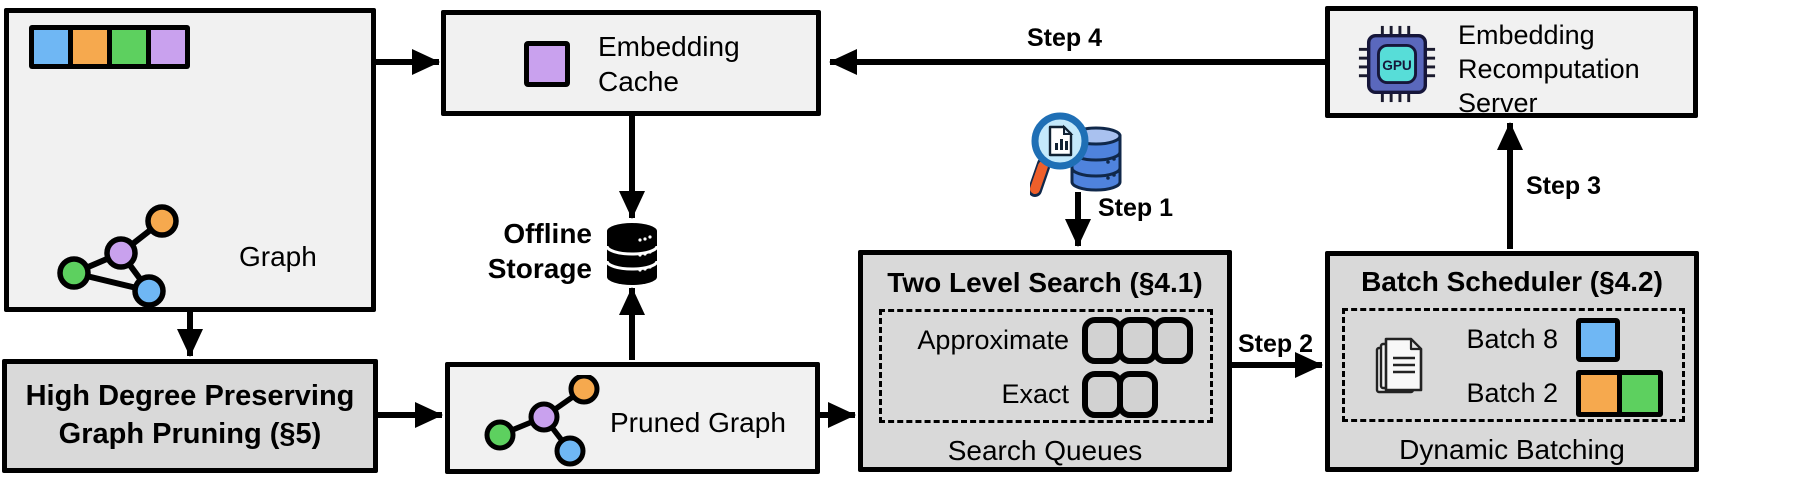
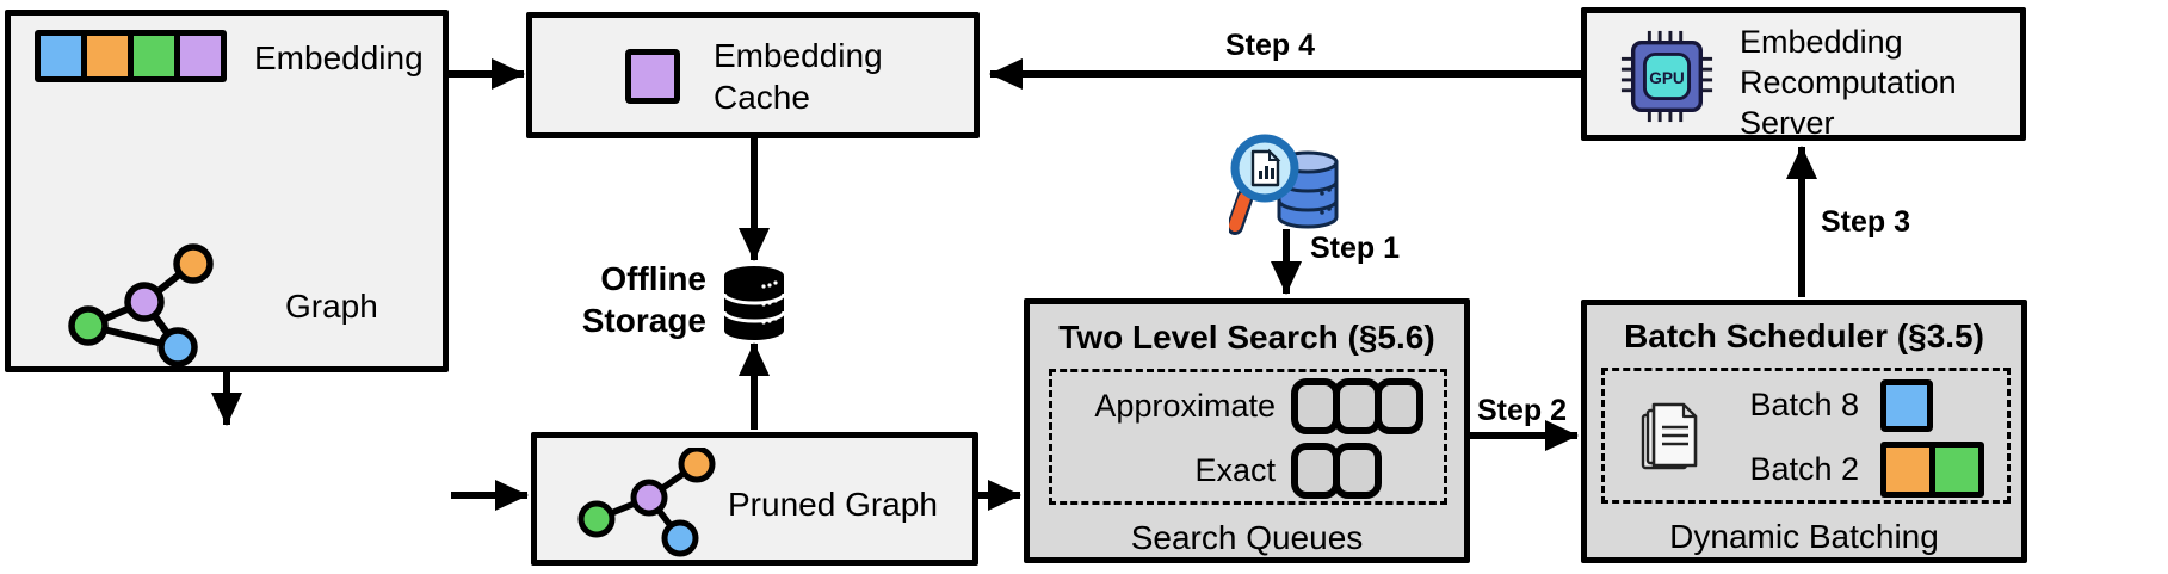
  Step 4
  Step 1
  Step 2
  Step 3
+ Embedding
  Graph
  Embedding Cache
  GPU
  Embedding Recomputation Server
  Offline Storage
- High Degree Preserving Graph Pruning (§5)
  Pruned Graph
- Two Level Search (§4.1)
+ Two Level Search (§5.6)
  Approximate
  Exact
  Search Queues
- Batch Scheduler (§4.2)
+ Batch Scheduler (§3.5)
  Batch 8
  Batch 2
  Dynamic Batching
